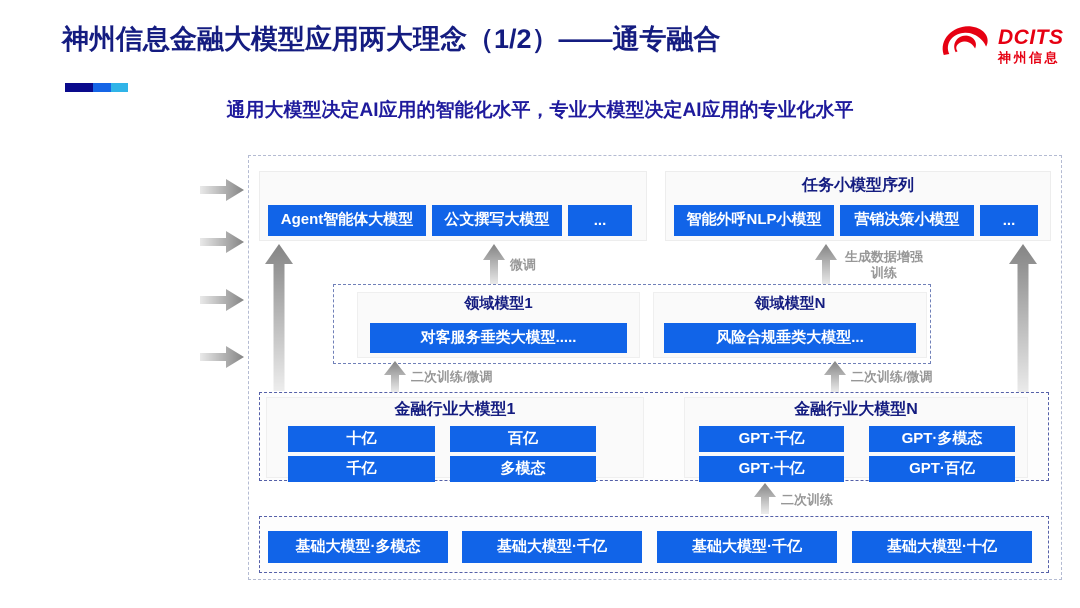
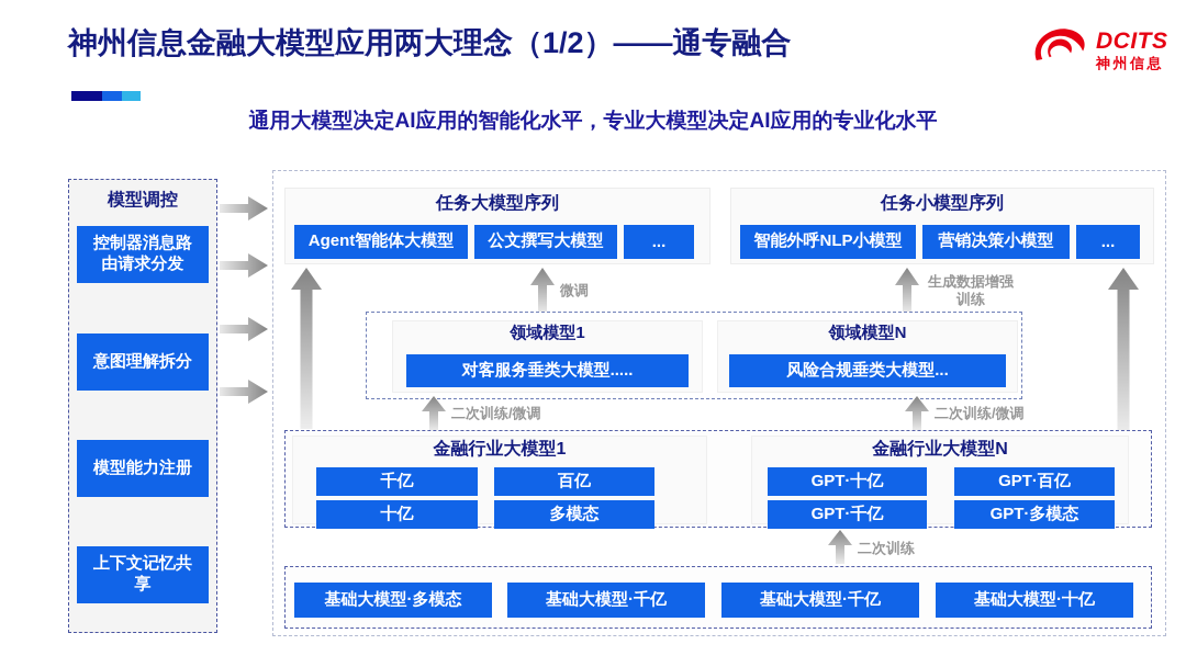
  神州信息金融大模型应用两大理念（1/2）——通专融合
  通用大模型决定AI应用的智能化水平，专业大模型决定AI应用的专业化水平
  DCITS
  神州信息
+ 模型调控
+ 控制器消息路由请求分发
+ 意图理解拆分
+ 模型能力注册
+ 上下文记忆共享
+ 任务大模型序列
  Agent智能体大模型
  公文撰写大模型
  ...
  任务小模型序列
  智能外呼NLP小模型
  营销决策小模型
  ...
  微调
  生成数据增强训练
  领域模型1
  对客服务垂类大模型.....
  领域模型N
  风险合规垂类大模型...
  二次训练/微调
  二次训练/微调
  金融行业大模型1
- 十亿
+ 千亿
  百亿
- 千亿
+ 十亿
  多模态
  金融行业大模型N
- GPT·千亿
+ GPT·十亿
- GPT·多模态
+ GPT·百亿
- GPT·十亿
+ GPT·千亿
- GPT·百亿
+ GPT·多模态
  二次训练
  基础大模型·多模态
  基础大模型·千亿
  基础大模型·千亿
  基础大模型·十亿
